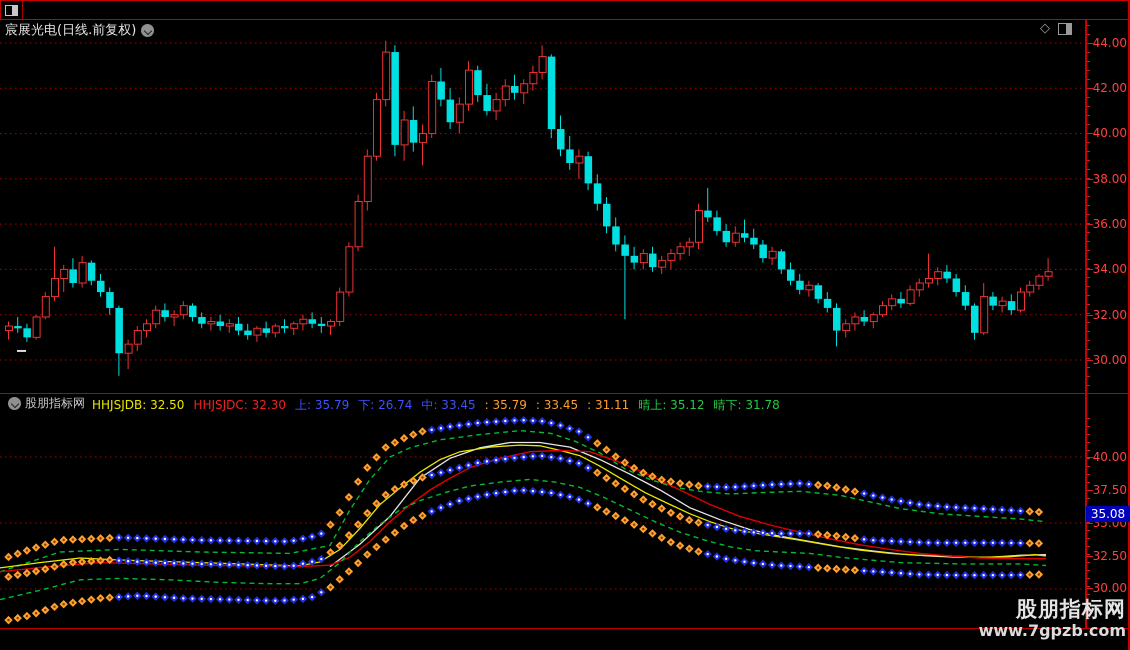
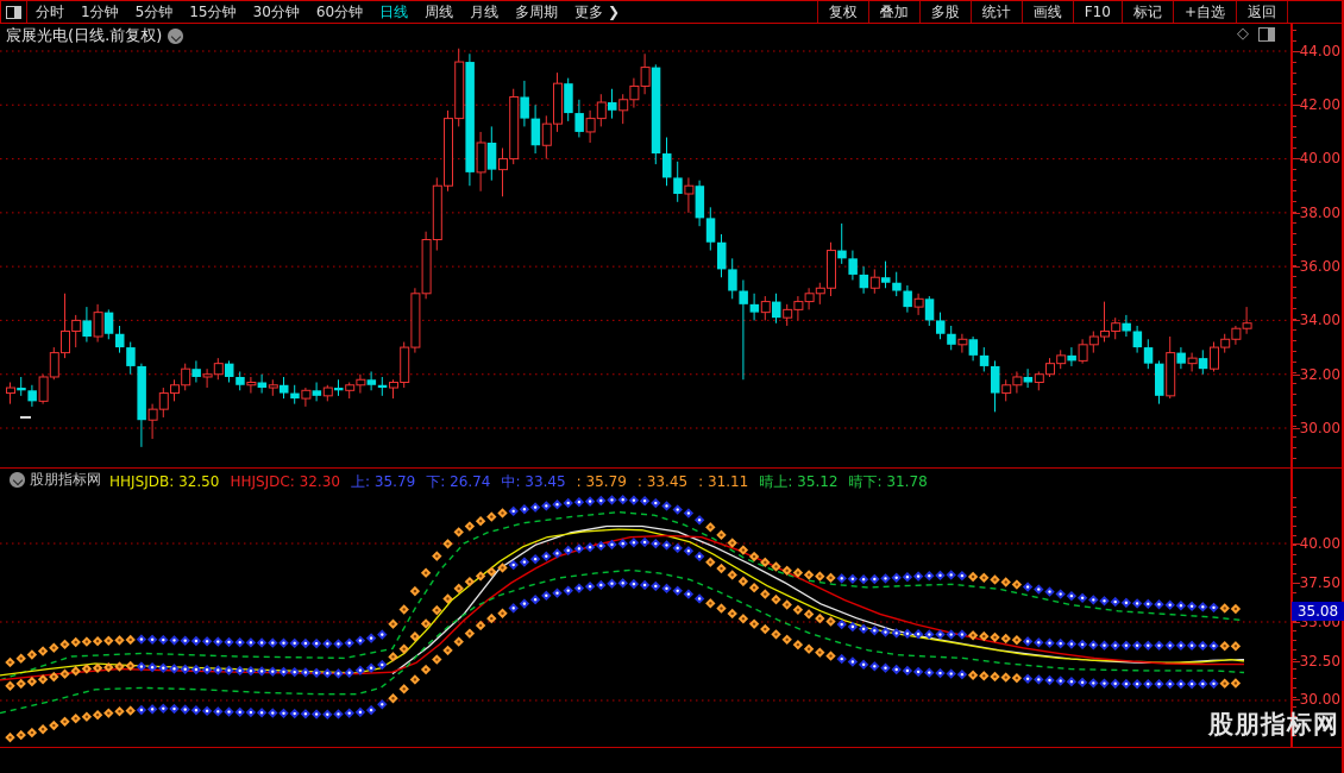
+ 分时
+ 1分钟
+ 5分钟
+ 15分钟
+ 30分钟
+ 60分钟
+ 日线
+ 周线
+ 月线
+ 多周期
+ 更多 ❯
+ 复权
+ 叠加
+ 多股
+ 统计
+ 画线
+ F10
+ 标记
+ +自选
+ 返回
  宸展光电(日线.前复权)
  ◇
  股朋指标网
  HHJSJDB: 32.50 HHJSJDC: 32.30 上: 35.79 下: 26.74 中: 33.45 : 35.79 : 33.45 : 31.11 晴上: 35.12 晴下: 31.78
  35.08
  44.00
  42.00
  40.00
  38.00
  36.00
  34.00
  32.00
  30.00
  40.00
  37.50
  35.00
  32.50
  30.00
  股朋指标网
- www.7gpzb.com
